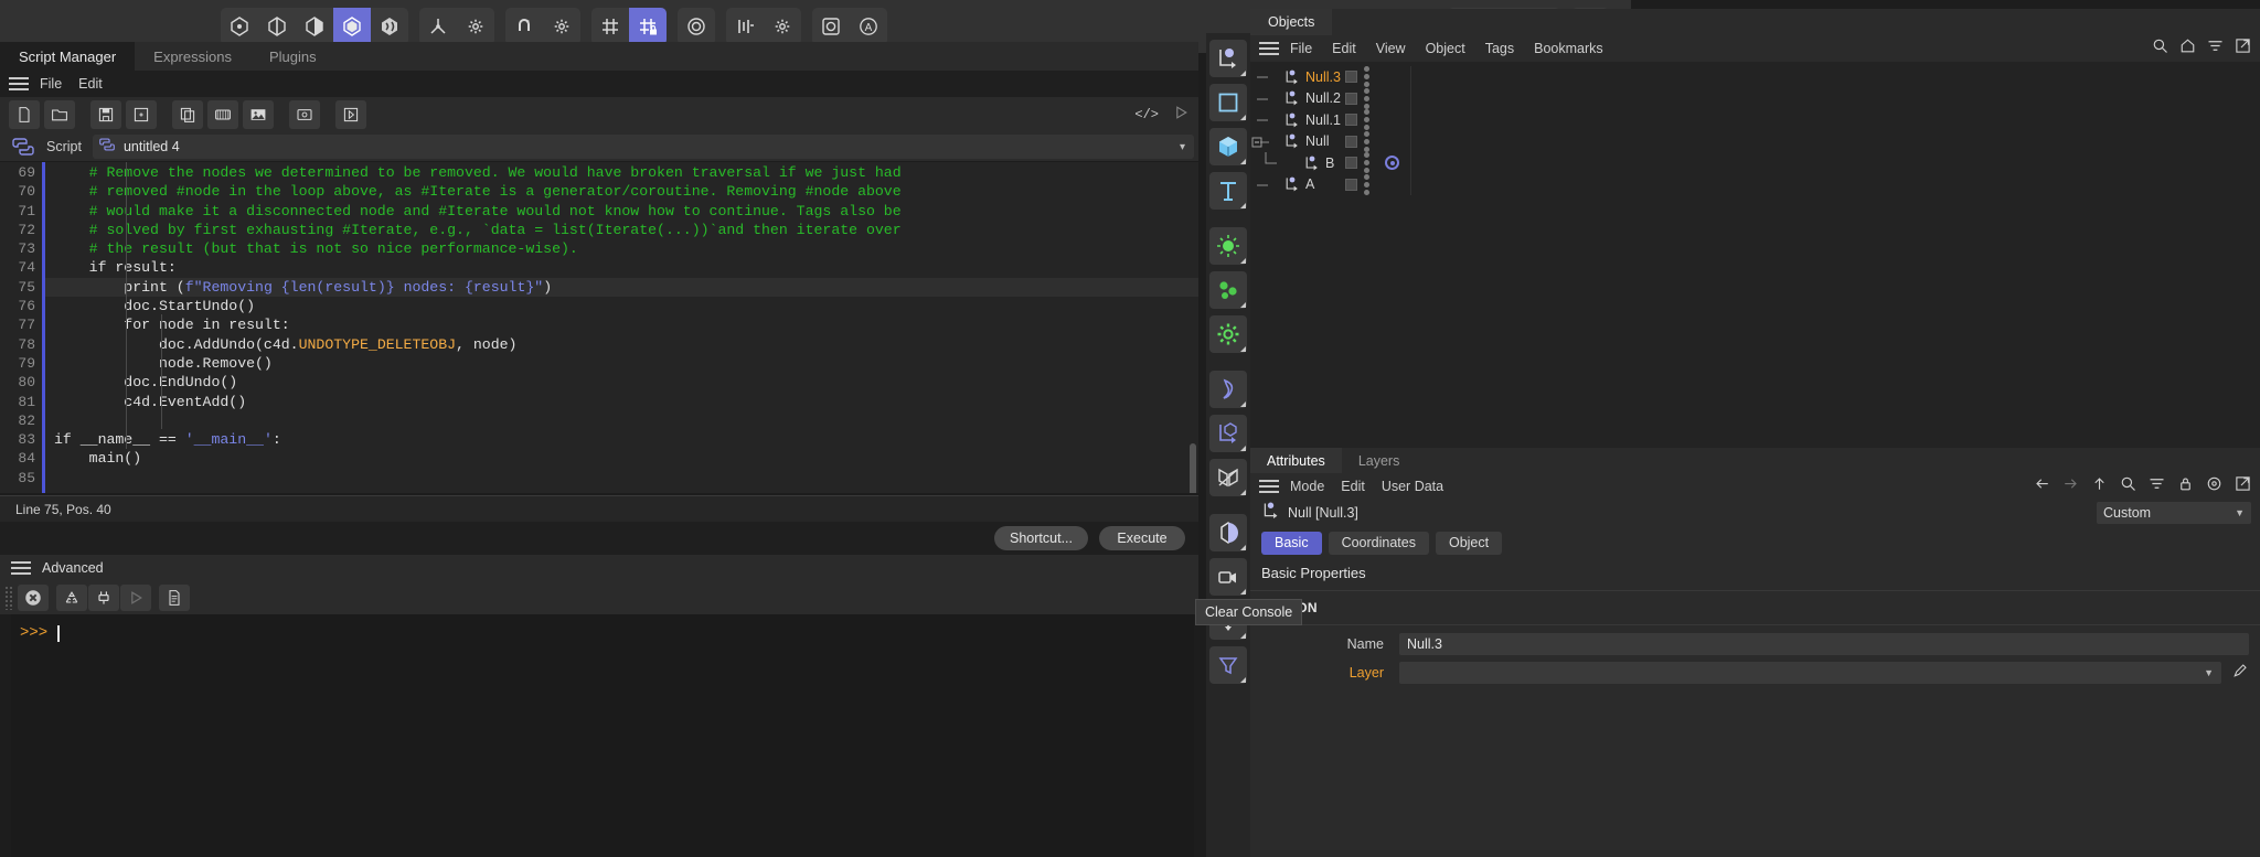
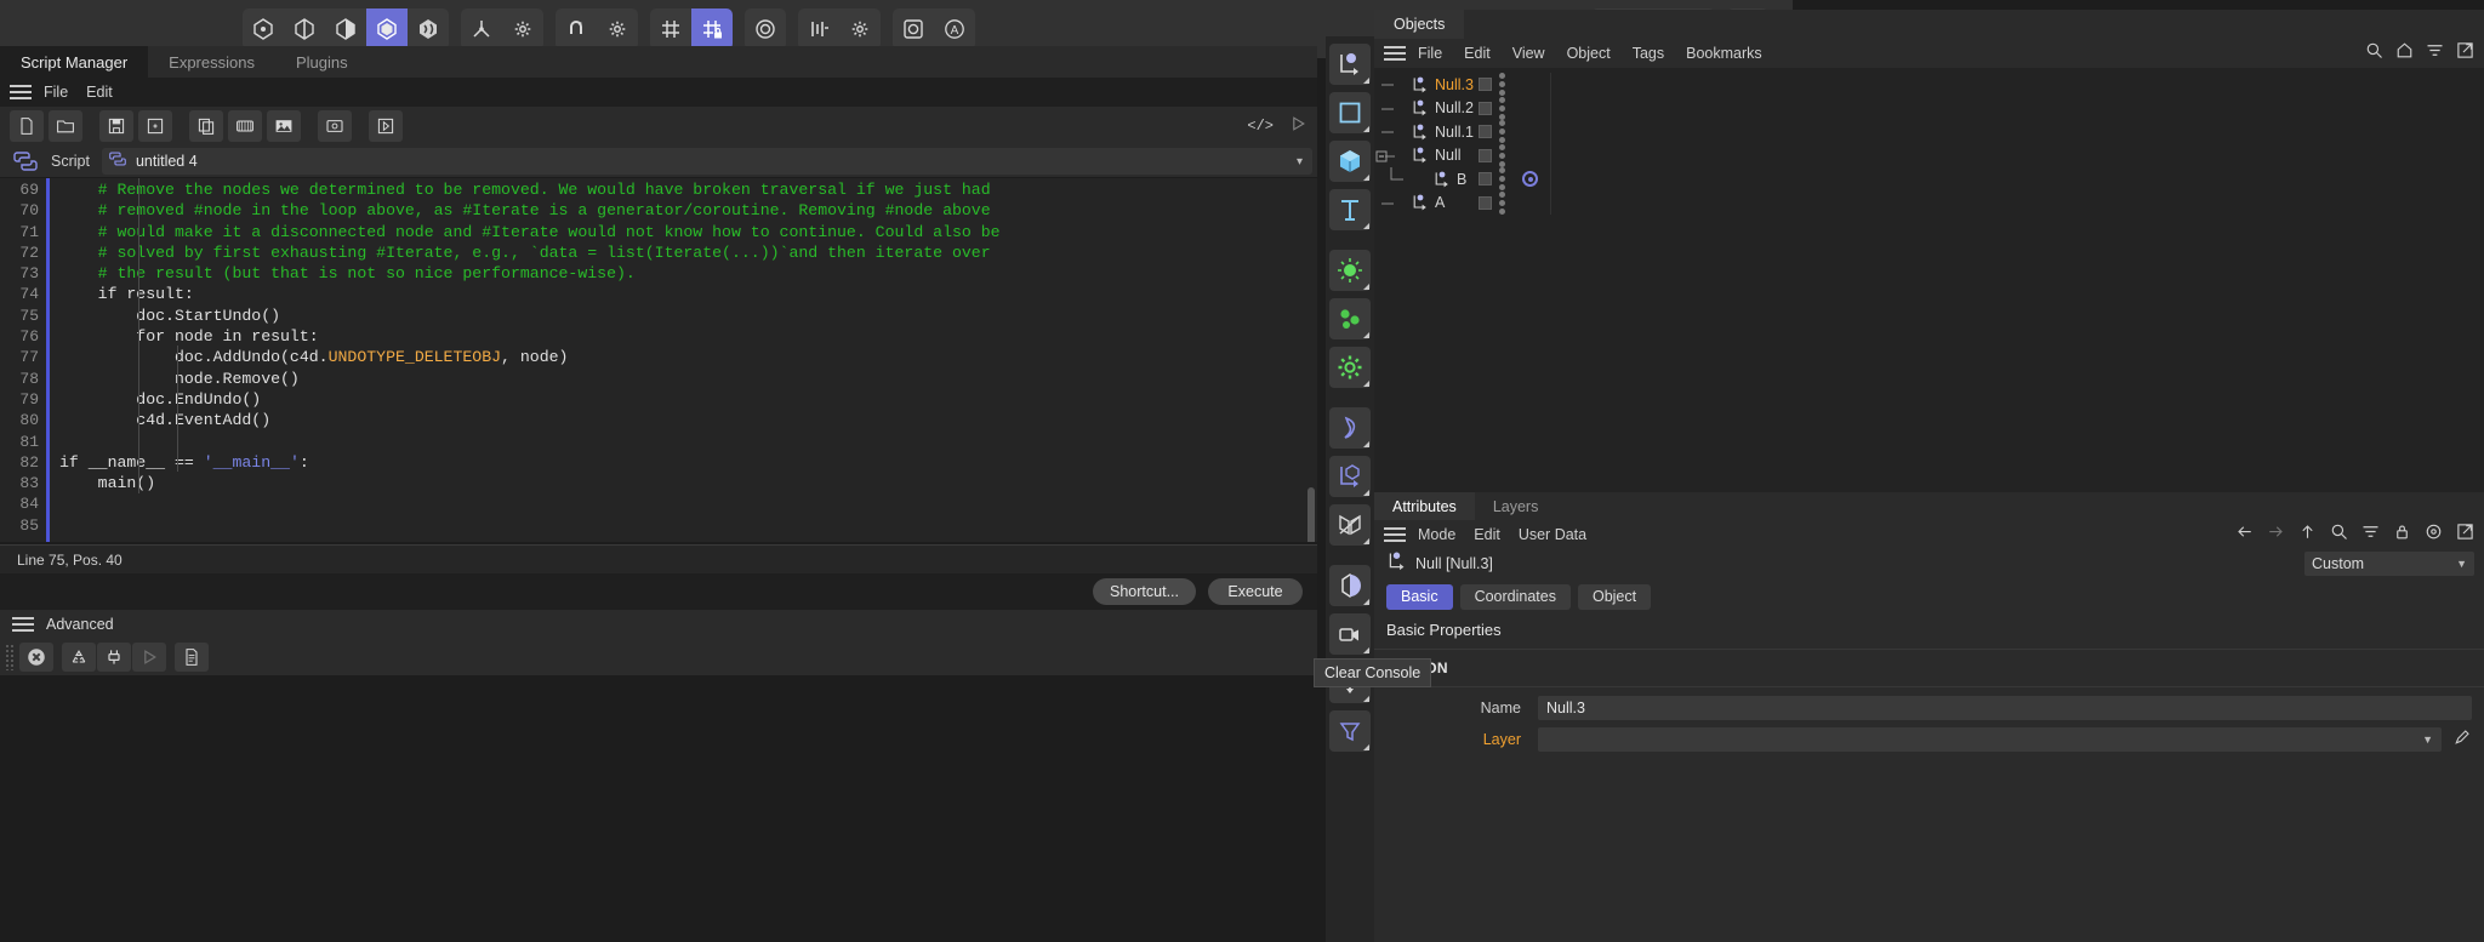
  A
  Script Manager
  Expressions
  Plugins
  File
  Edit
  </>
  Script
  untitled 4
  ▾
  69
  70
  71
  72
  73
  74
  75
  76
  77
  78
  79
  80
  81
  82
  83
  84
  85
  # Remove the nodes we determined to be removed. We would have broken traversal if we just had
  # removed #node in the loop above, as #Iterate is a generator/coroutine. Removing #node above
- # would make it a disconnected node and #Iterate would not know how to continue. Tags also be
+ # would make it a disconnected node and #Iterate would not know how to continue. Could also be
  # solved by first exhausting #Iterate, e.g., `data = list(Iterate(...))`and then iterate over
  # the result (but that is not so nice performance-wise).
  if result:
- print (f"Removing {len(result)} nodes: {result}")
  doc.StartUndo()
  for node in result:
  doc.AddUndo(c4d.UNDOTYPE_DELETEOBJ, node)
  node.Remove()
  doc.EndUndo()
  c4d.EventAdd()
  if __name__ == '__main__':
  main()
  Line 75, Pos. 40
  Shortcut...
  Execute
  Advanced
- >>>
  Objects
  File
  Edit
  View
  Object
  Tags
  Bookmarks
  Null.3
  Null.2
  Null.1
  Null
  B
  A
  Attributes
  Layers
  Mode
  Edit
  User Data
  Null [Null.3]
  Custom
  ▼
  Basic
  Coordinates
  Object
  Basic Properties
  Name
  Null.3
  Layer
  ▼
  Clear Console
